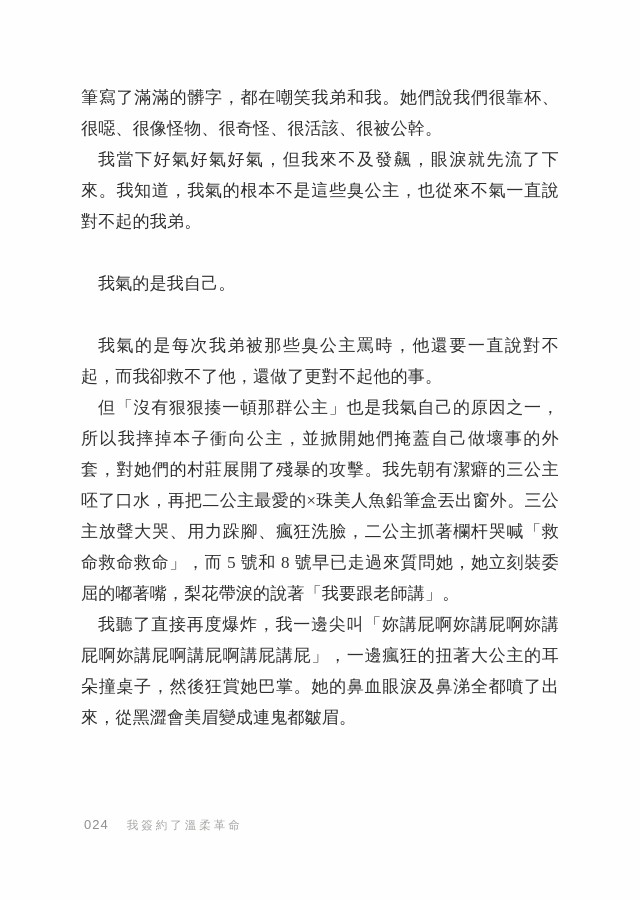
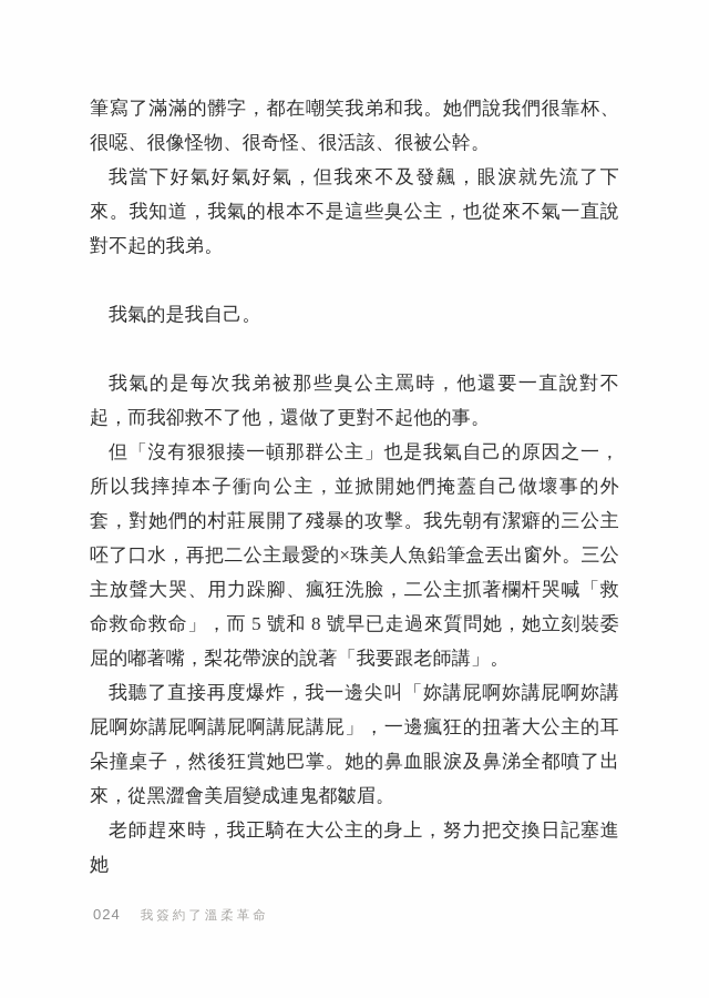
  筆寫了滿滿的髒字，都在嘲笑我弟和我。她們說我們很靠杯、很噁、很像怪物、很奇怪、很活該、很被公幹。
  我當下好氣好氣好氣，但我來不及發飆，眼淚就先流了下來。我知道，我氣的根本不是這些臭公主，也從來不氣一直說對不起的我弟。
  我氣的是我自己。
  我氣的是每次我弟被那些臭公主罵時，他還要一直說對不起，而我卻救不了他，還做了更對不起他的事。
  但「沒有狠狠揍一頓那群公主」也是我氣自己的原因之一，所以我摔掉本子衝向公主，並掀開她們掩蓋自己做壞事的外套，對她們的村莊展開了殘暴的攻擊。我先朝有潔癖的三公主呸了口水，再把二公主最愛的×珠美人魚鉛筆盒丟出窗外。三公主放聲大哭、用力跺腳、瘋狂洗臉，二公主抓著欄杆哭喊「救命救命救命」，而 5 號和 8 號早已走過來質問她，她立刻裝委屈的嘟著嘴，梨花帶淚的說著「我要跟老師講」。
  我聽了直接再度爆炸，我一邊尖叫「妳講屁啊妳講屁啊妳講屁啊妳講屁啊講屁啊講屁講屁」，一邊瘋狂的扭著大公主的耳朵撞桌子，然後狂賞她巴掌。她的鼻血眼淚及鼻涕全都噴了出來，從黑澀會美眉變成連鬼都皺眉。
+ 老師趕來時，我正騎在大公主的身上，努力把交換日記塞進她
  024
  我簽約了溫柔革命
